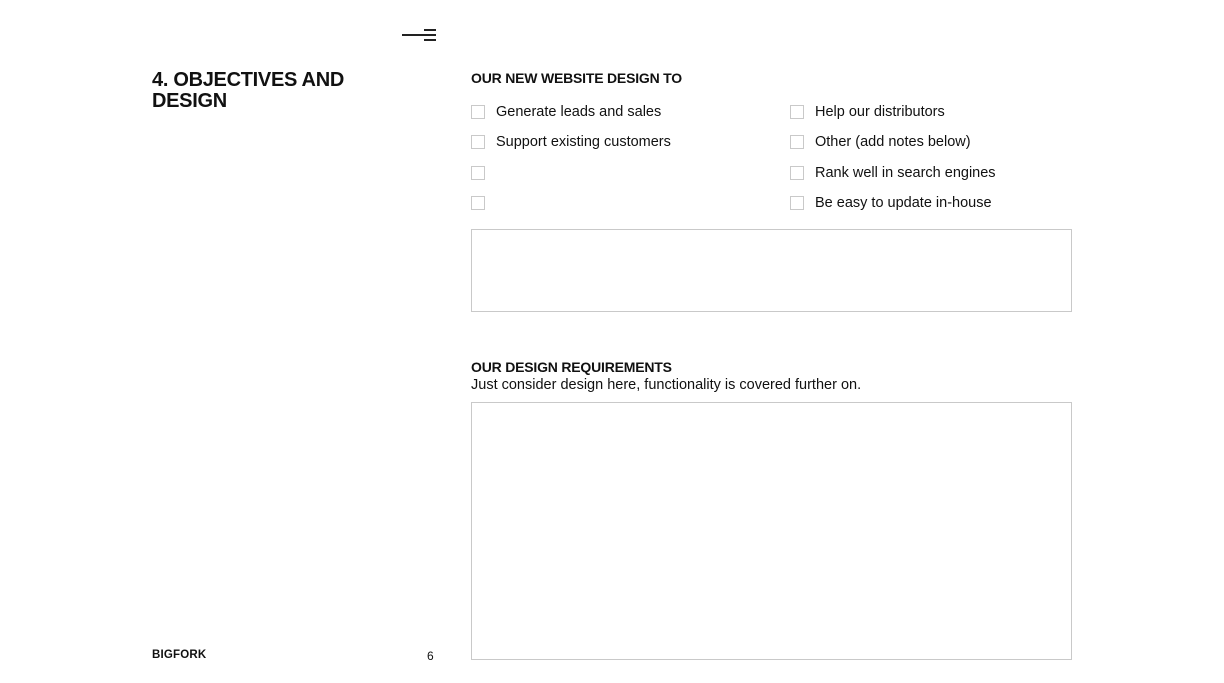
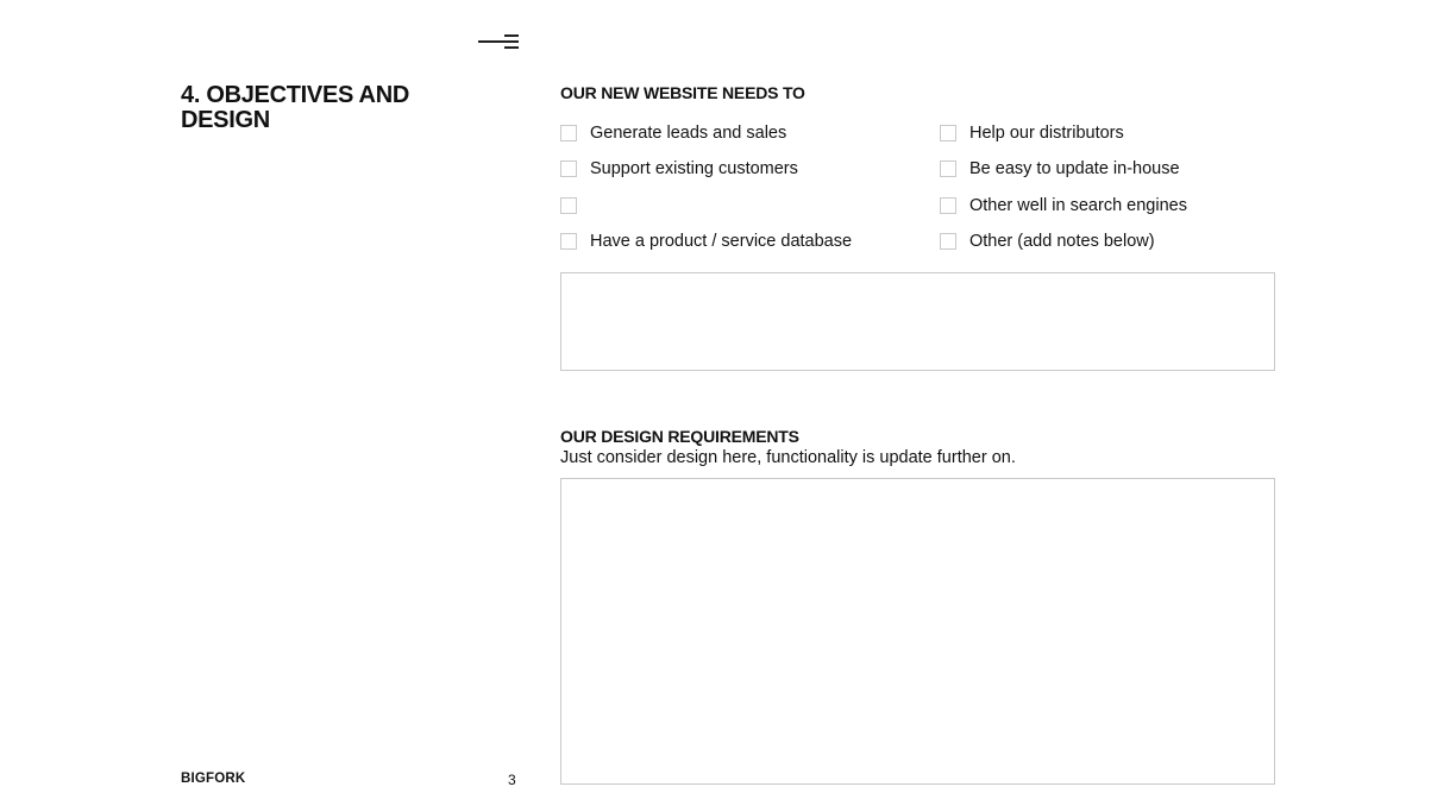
  4. OBJECTIVES AND DESIGN
- OUR NEW WEBSITE DESIGN TO
+ OUR NEW WEBSITE NEEDS TO
  Generate leads and sales
  Support existing customers
+ Have a product / service database
  Help our distributors
- Other (add notes below)
+ Be easy to update in-house
- Rank well in search engines
+ Other well in search engines
- Be easy to update in-house
+ Other (add notes below)
  OUR DESIGN REQUIREMENTS
- Just consider design here, functionality is covered further on.
+ Just consider design here, functionality is update further on.
  BIGFORK
- 6
+ 3
